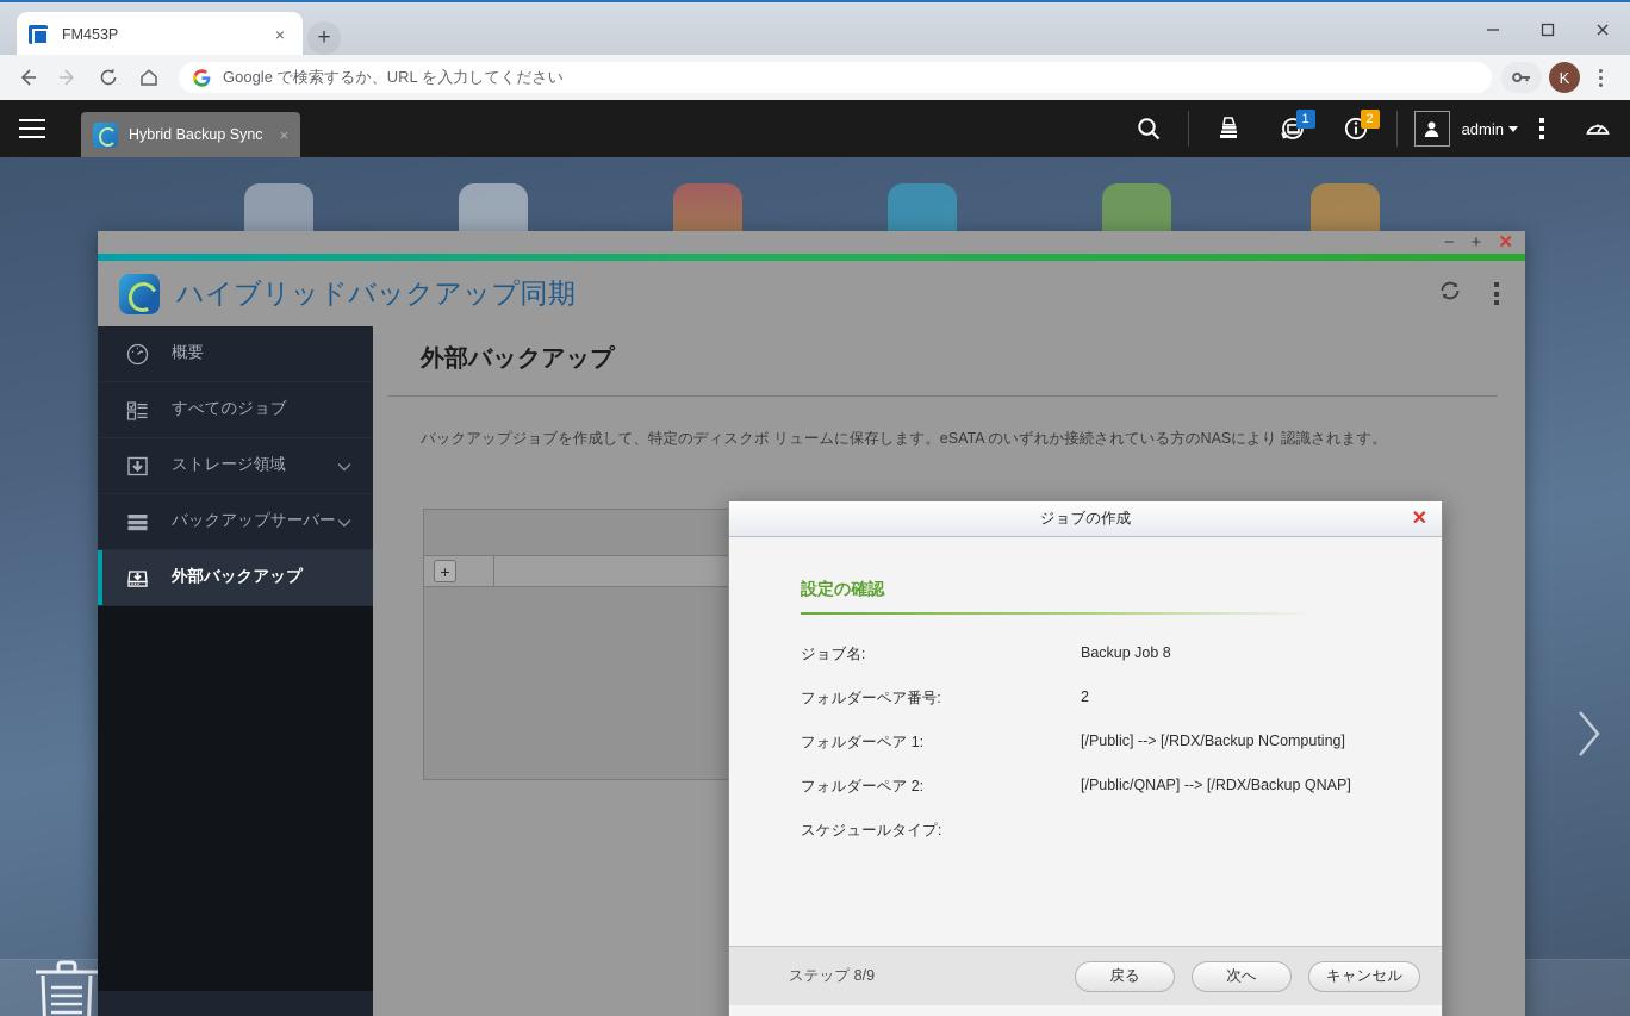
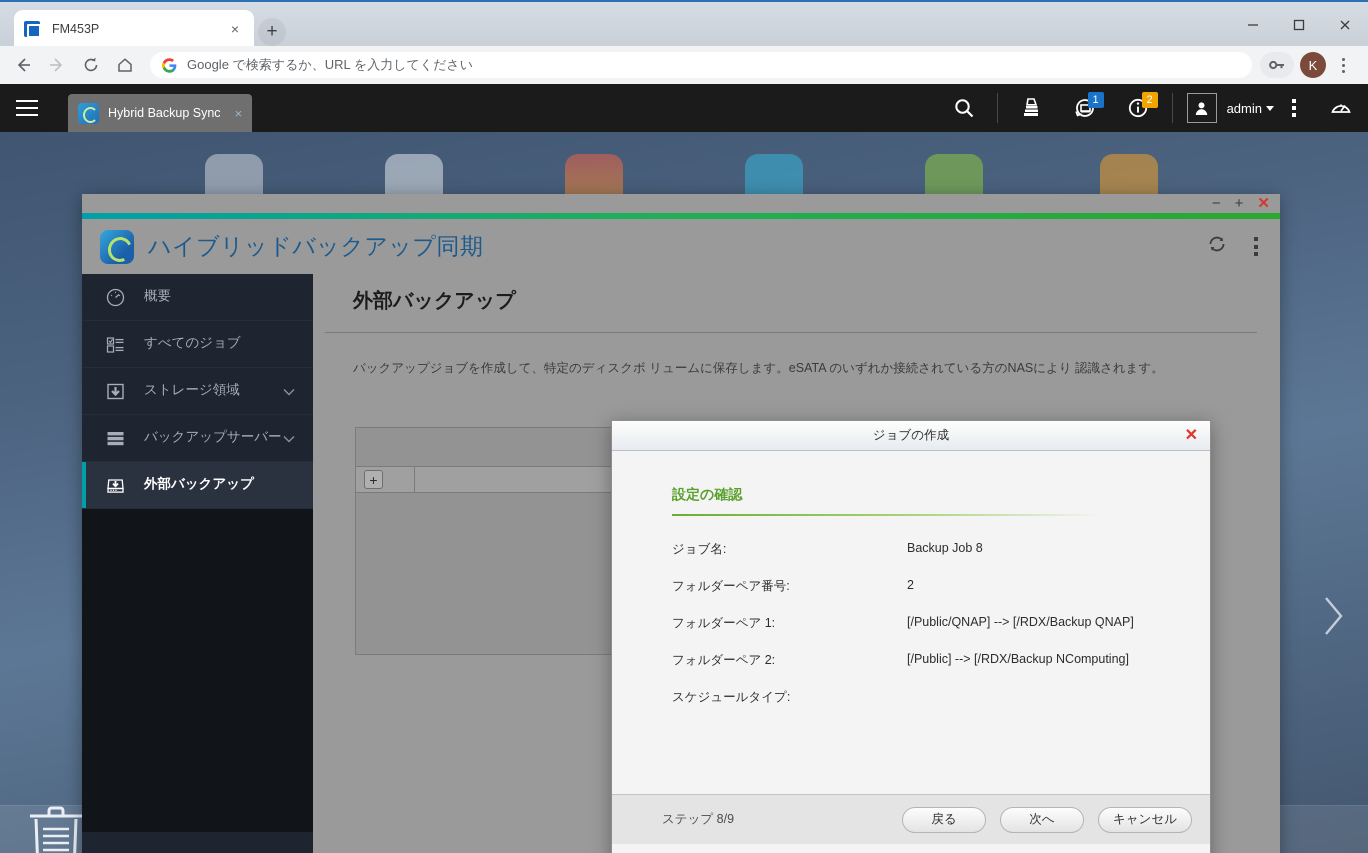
  FM453P
  ×
  +
  Google で検索するか、URL を入力してください
  K
  Hybrid Backup Sync
  ×
  1
  2
  admin
  −
  +
  ✕
  ハイブリッドバックアップ同期
  概要
  すべてのジョブ
  ストレージ領域
  バックアップサーバー
  外部バックアップ
  外部バックアップ
  バックアップジョブを作成して、特定のディスクボ リュームに保存します。eSATA のいずれか接続されている方のNASにより 認識されます。
  +
  ジョブの作成
  ✕
  設定の確認
  ジョブ名:
  Backup Job 8
  フォルダーペア番号:
  2
  フォルダーペア 1:
- [/Public] --> [/RDX/Backup NComputing]
+ [/Public/QNAP] --> [/RDX/Backup QNAP]
  フォルダーペア 2:
- [/Public/QNAP] --> [/RDX/Backup QNAP]
+ [/Public] --> [/RDX/Backup NComputing]
  スケジュールタイプ:
  ステップ 8/9
  戻る
  次へ
  キャンセル
